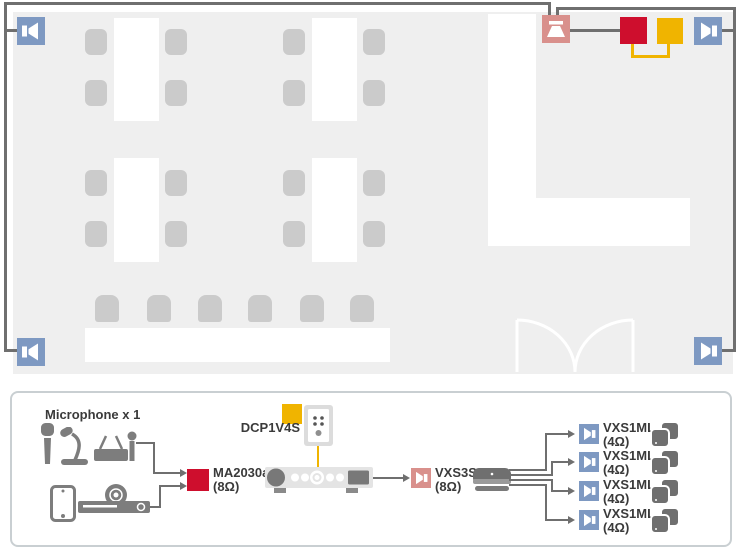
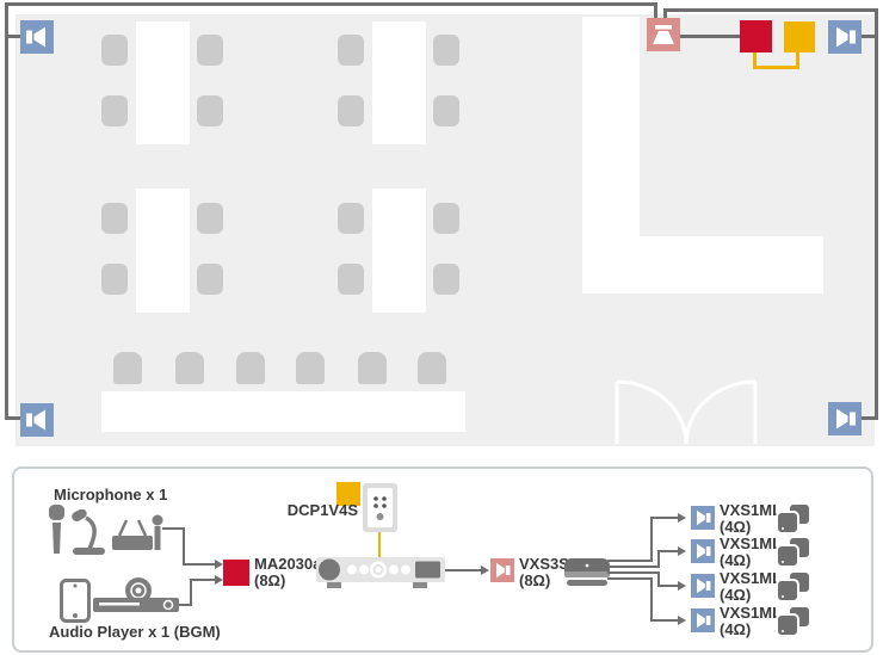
  Microphone x 1
+ Audio Player x 1 (BGM)
  MA2030
  (8Ω)
  DCP1V4S
  VXS3S
  (8Ω)
  VXS1ML
  (4Ω)
  VXS1ML
  (4Ω)
  VXS1ML
  (4Ω)
  VXS1ML
  (4Ω)
